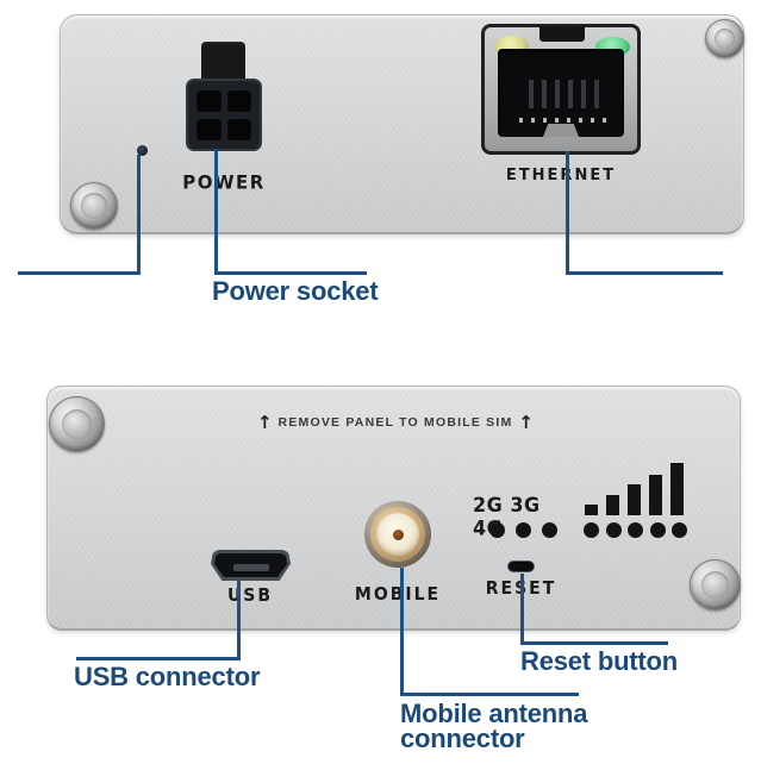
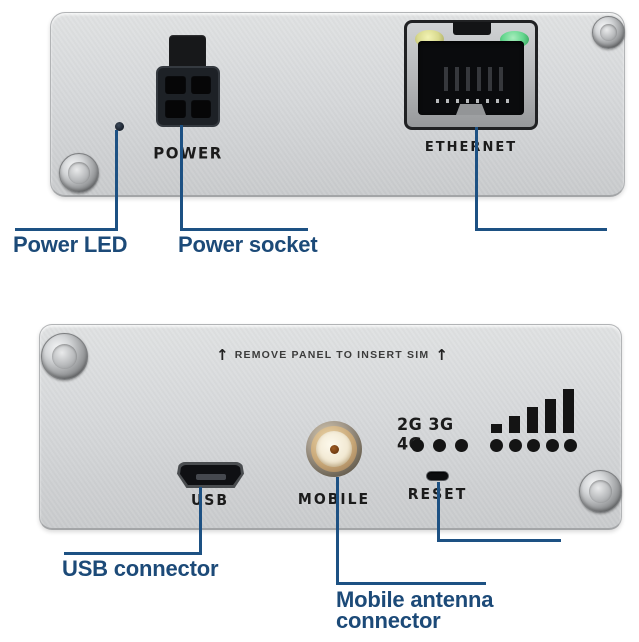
  POWER
  ETHENET
+ Power LED
  Power socket
  ↑
- REMOVE PANEL TO MOBILE SIM
+ REMOVE PANEL TO INSERT SIM
  ↑
  USB
  MOBILE
  2G 3G 4
  REET
  USB connector
  Mobile antenna connector
- Reset button
